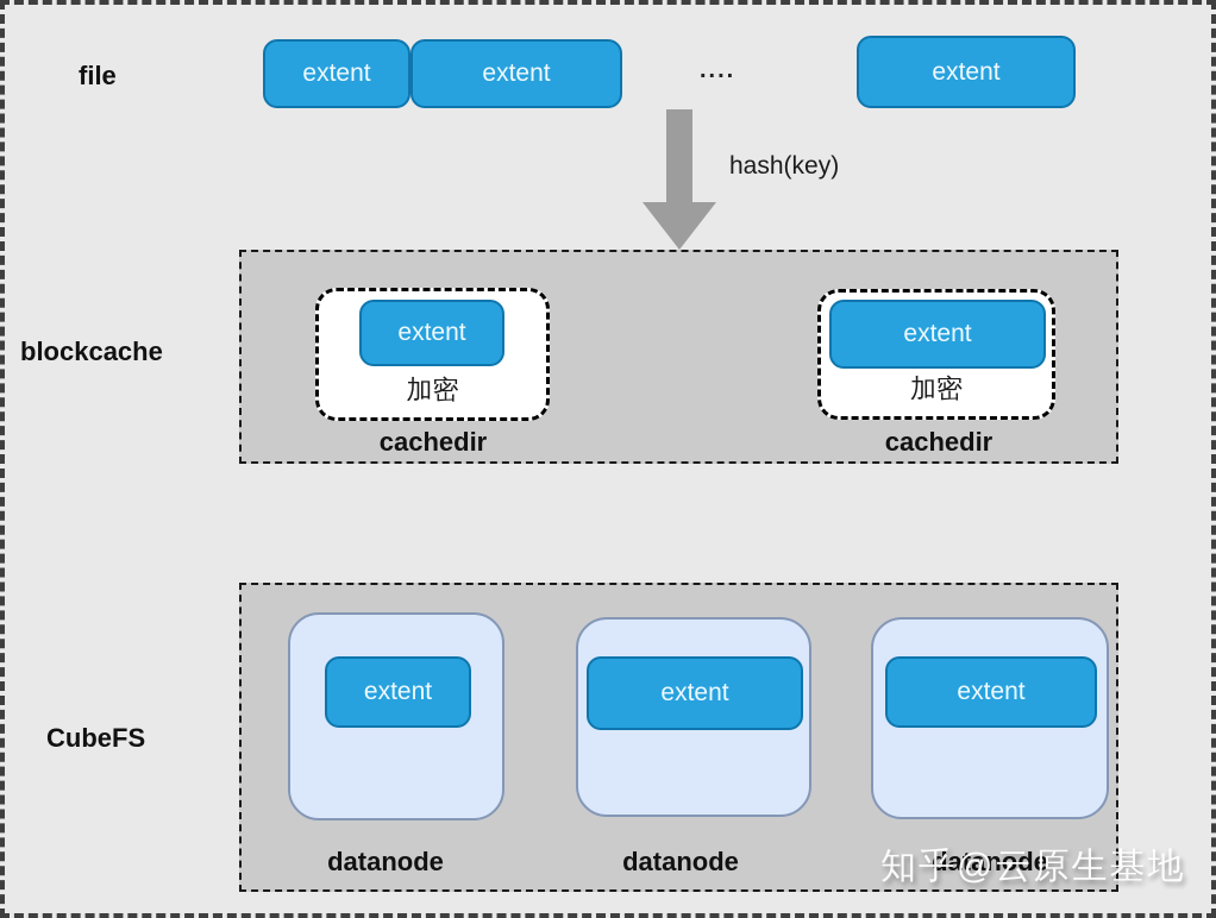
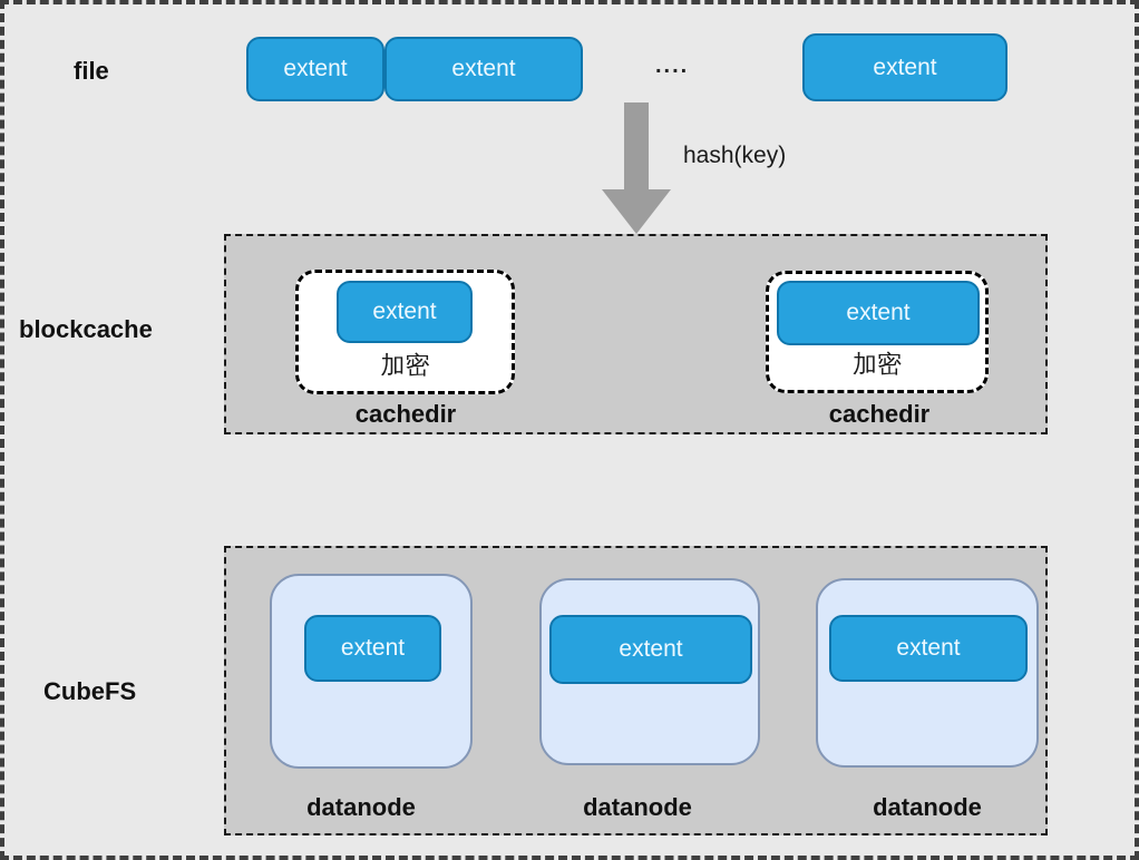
  file
  extent
  extent
  ....
  extent
  hash(key)
  blockcache
  extent
  加密
  cachedir
  extent
  加密
  cachedir
  CubeFS
  extent
  datanode
  extent
  datanode
  extent
  datanode
- 知乎@云原生基地
